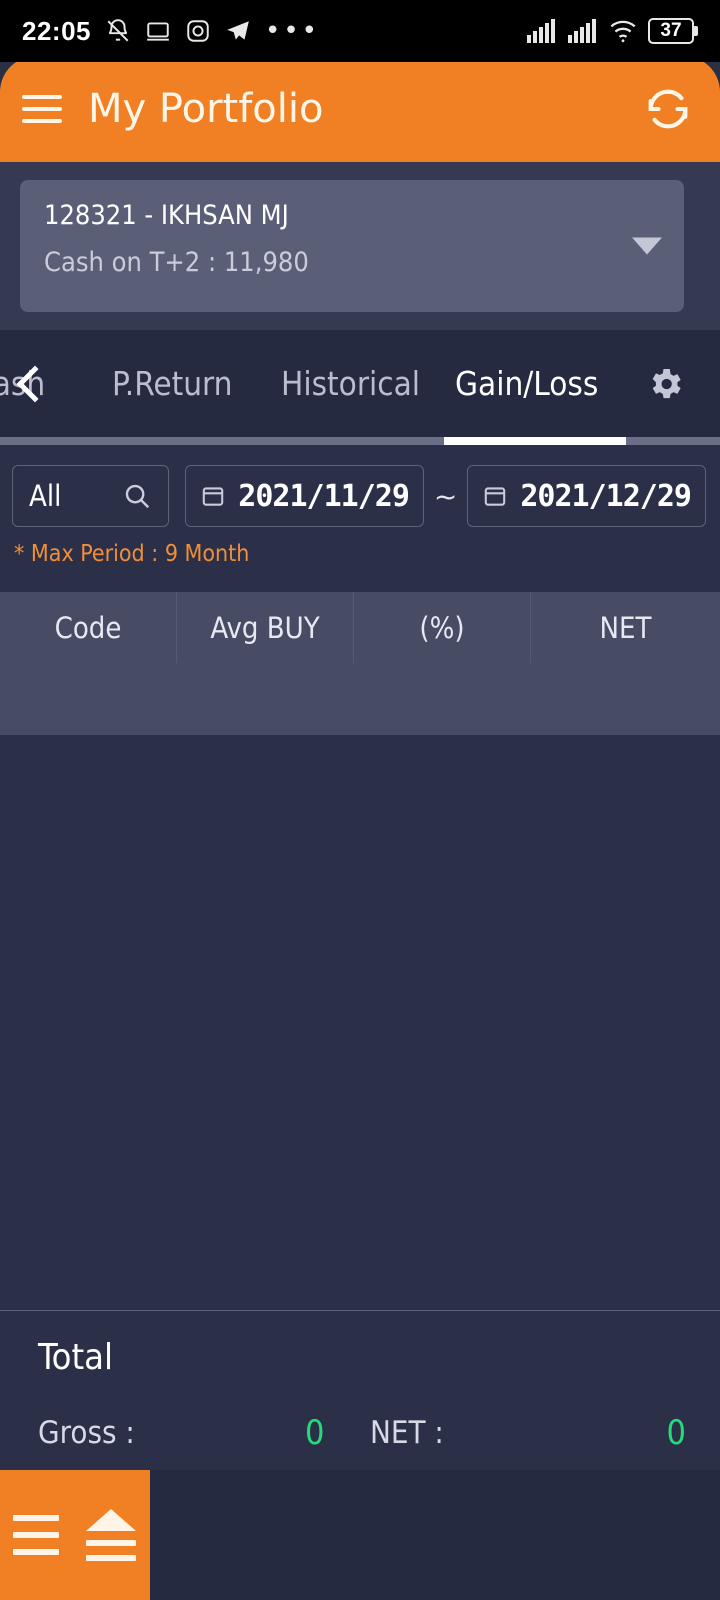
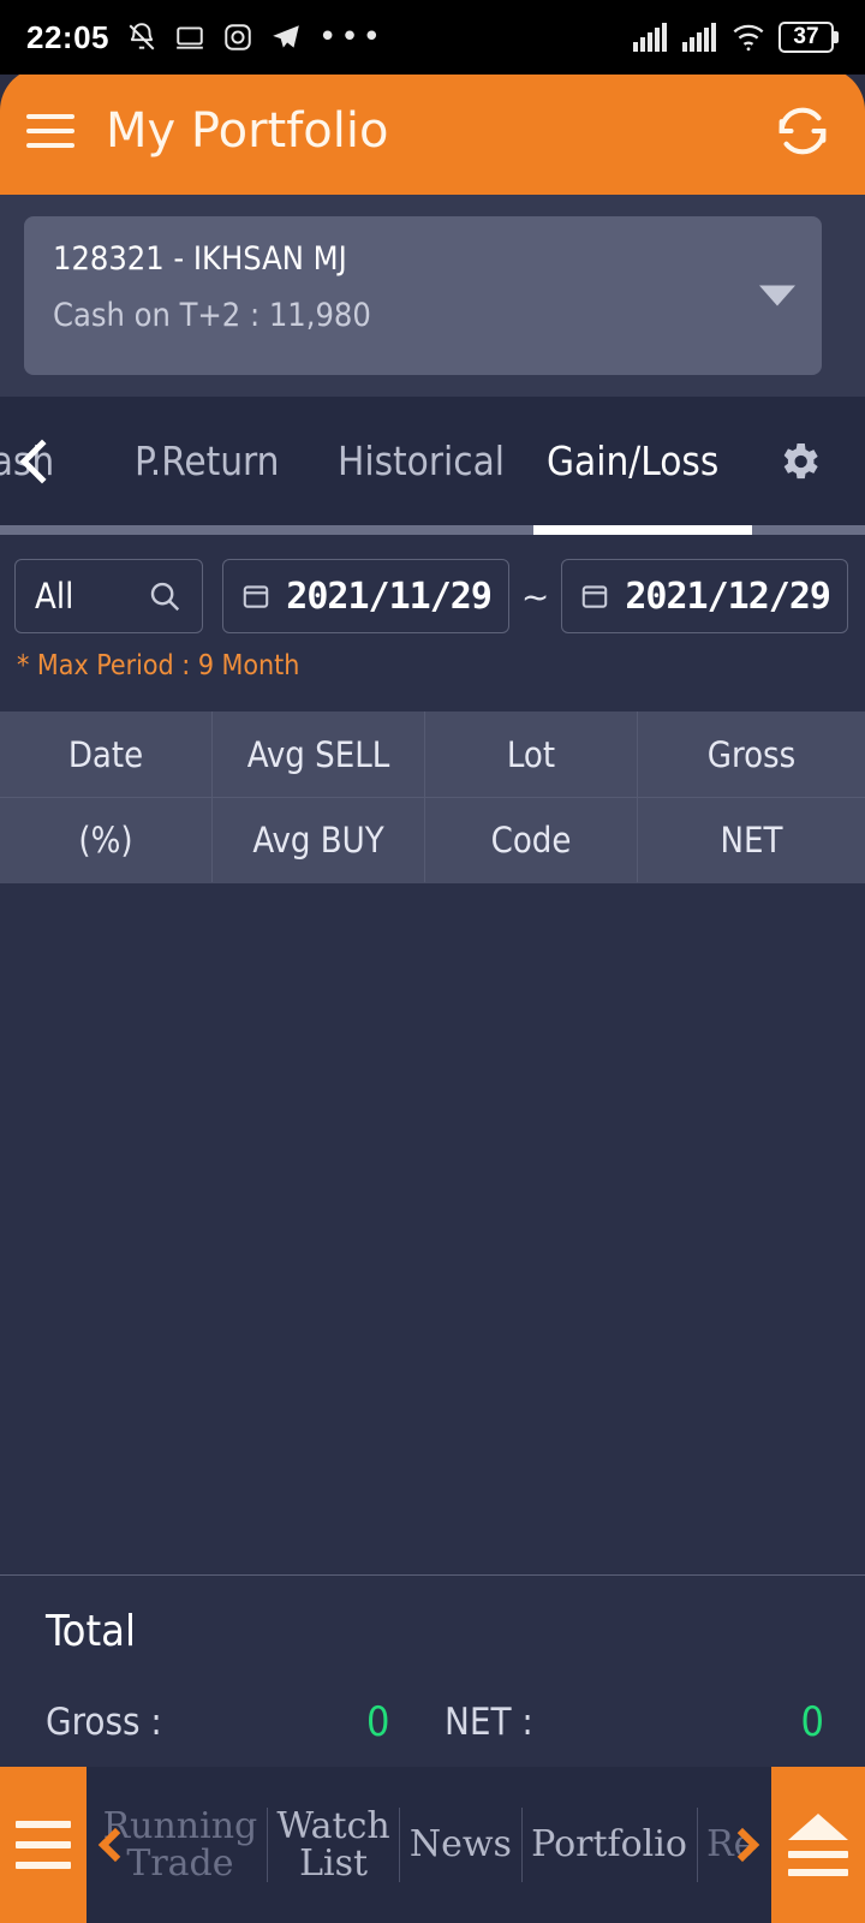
  22:05
  •••
  37
  My Portfolio
  128321 - IKHSAN MJ
  Cash on T+2 : 11,980
  ash
  P.Return
  Historical
  Gain/Loss
  All
  2021/11/29
  ~
  2021/12/29
  * Max Period : 9 Month
+ Date
+ Avg SELL
+ Lot
+ Gross
- Code
+ (%)
  Avg BUY
- (%)
+ Code
  NET
  Total
  Gross :
  0
  NET :
  0
+ Running
+ Trade
+ Watch
+ List
+ News
+ Portfolio
+ Re
